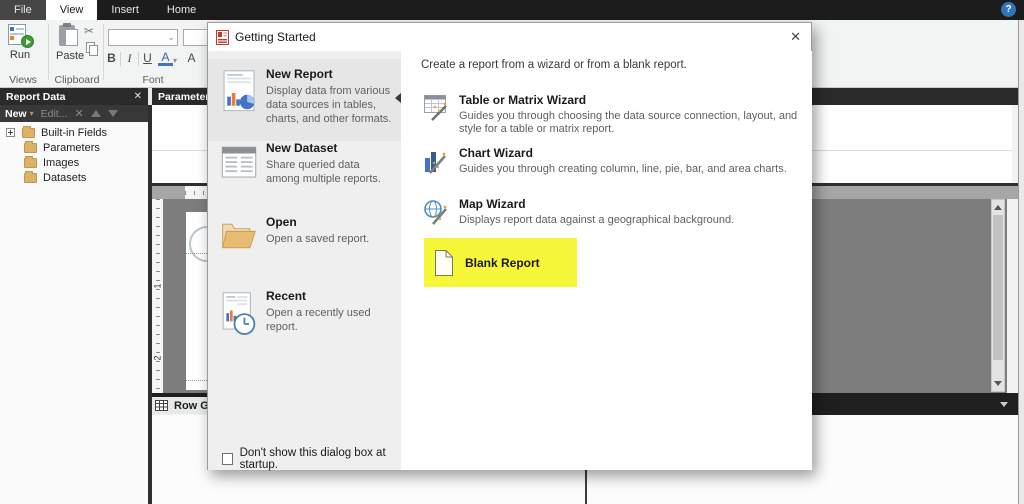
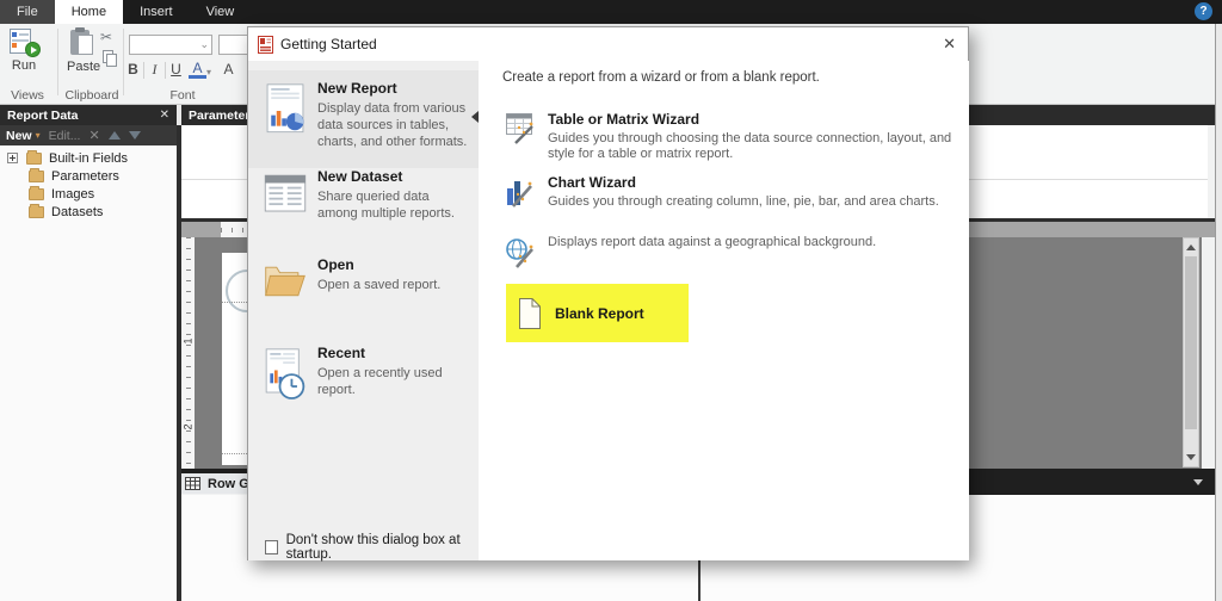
  File
- View
+ Home
  Insert
- Home
+ View
  ?
  Run
  Views
  Paste
  ✂
  Clipboard
  ⌄
  B
  I
  U
  A
  ▾
  A
  Font
  Report Data
  ✕
  Paramete
  New
  ▾
  Edit...
  ✕
  Built-in Fields
  Parameters
  Images
  Datasets
  Getting Started
  ✕
  New Report
  Display data from various data sources in tables, charts, and other formats.
  New Dataset
  Share queried data among multiple reports.
  Open
  Open a saved report.
  Recent
  Open a recently used report.
  Don't show this dialog box at startup.
  Create a report from a wizard or from a blank report.
  Table or Matrix Wizard
  Guides you through choosing the data source connection, layout, and style for a table or matrix report.
  Chart Wizard
  Guides you through creating column, line, pie, bar, and area charts.
- Map Wizard
  Displays report data against a geographical background.
  Blank Report
